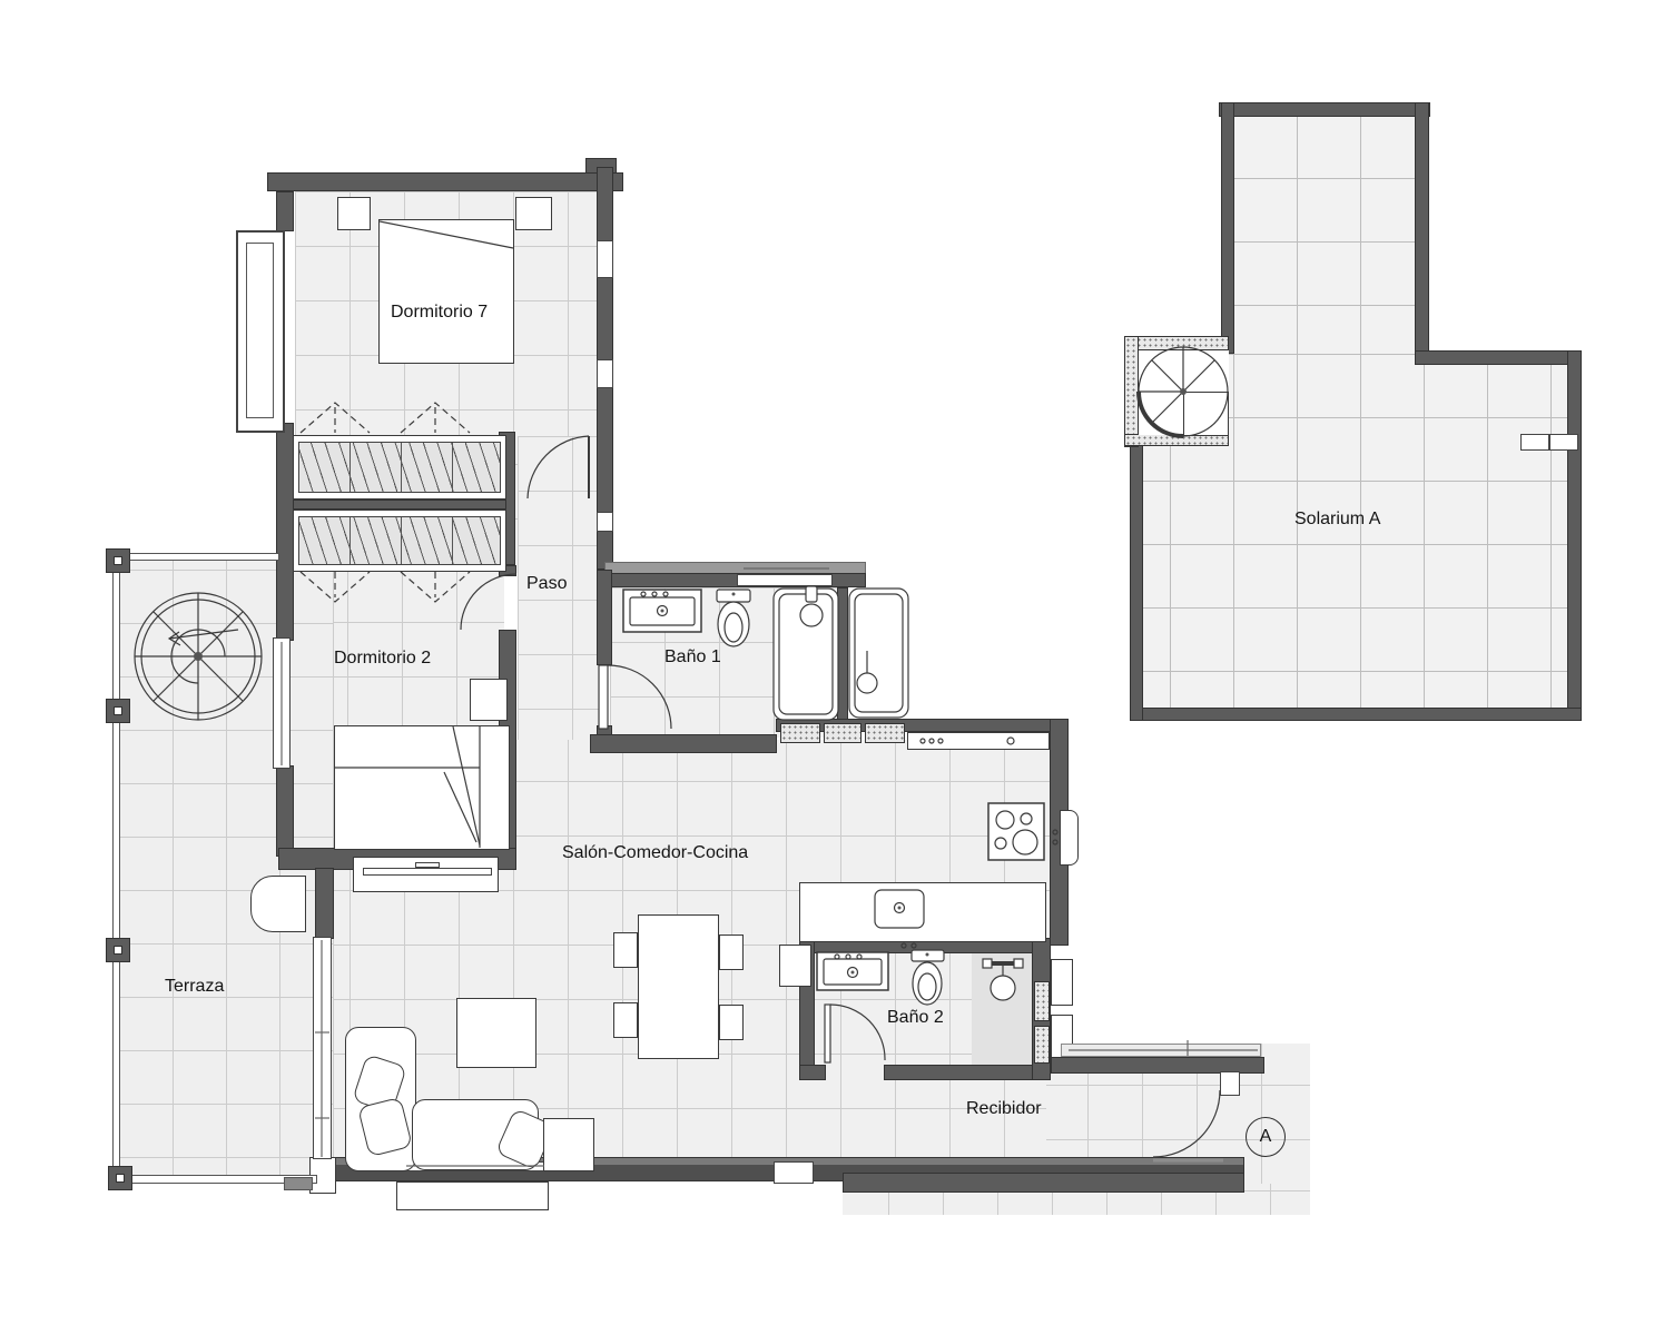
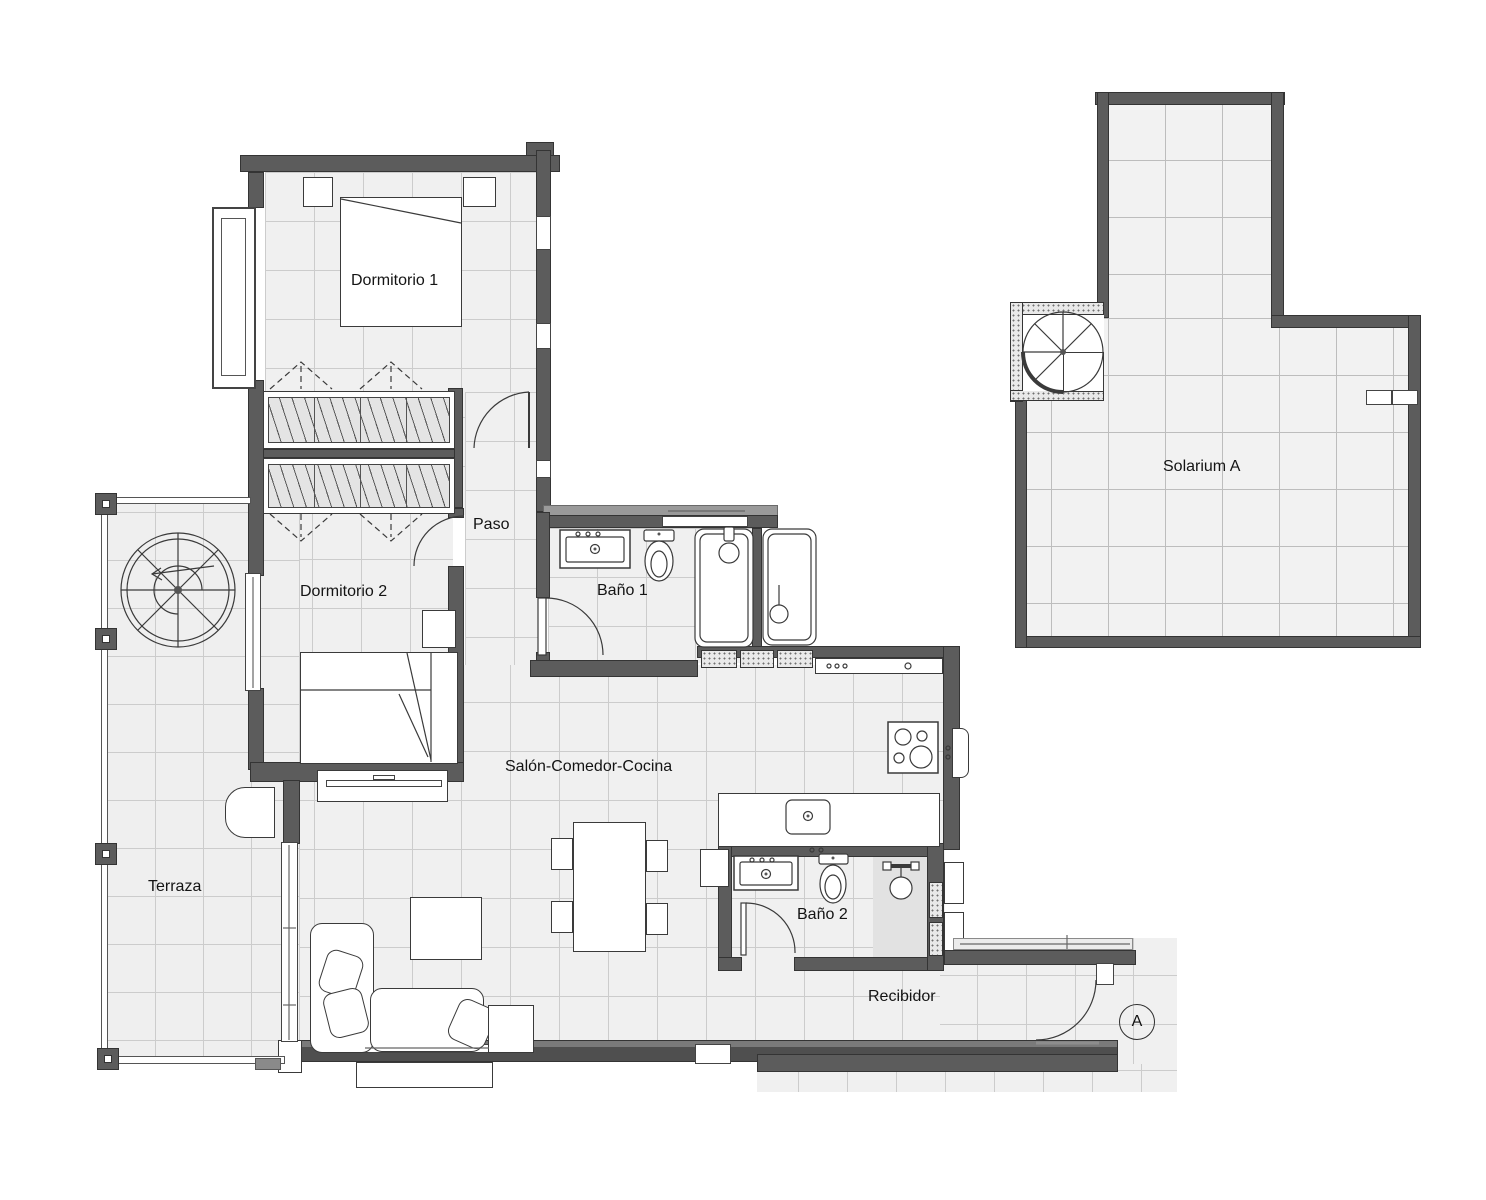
- Dormitorio 7
+ Dormitorio 1
  Dormitorio 2
  Paso
  Baño 1
  Salón-Comedor-Cocina
  Terraza
  Baño 2
  Recibidor
  Solarium A
  A
